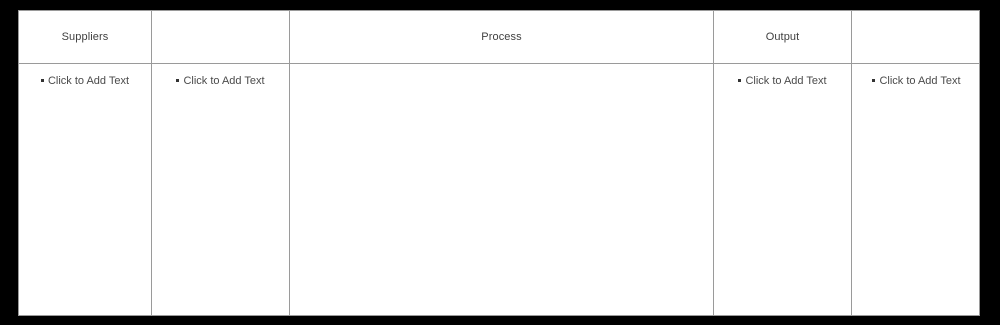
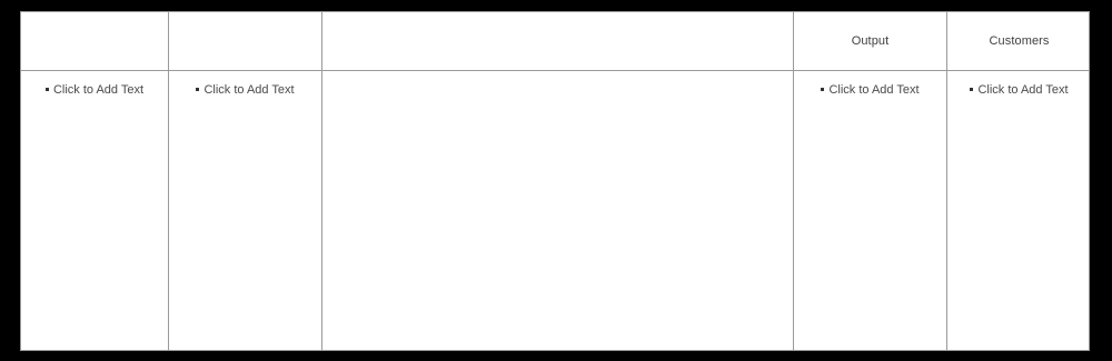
- Suppliers
- Process
  Output
+ Customers
  Click to Add Text
  Click to Add Text
  Click to Add Text
  Click to Add Text
